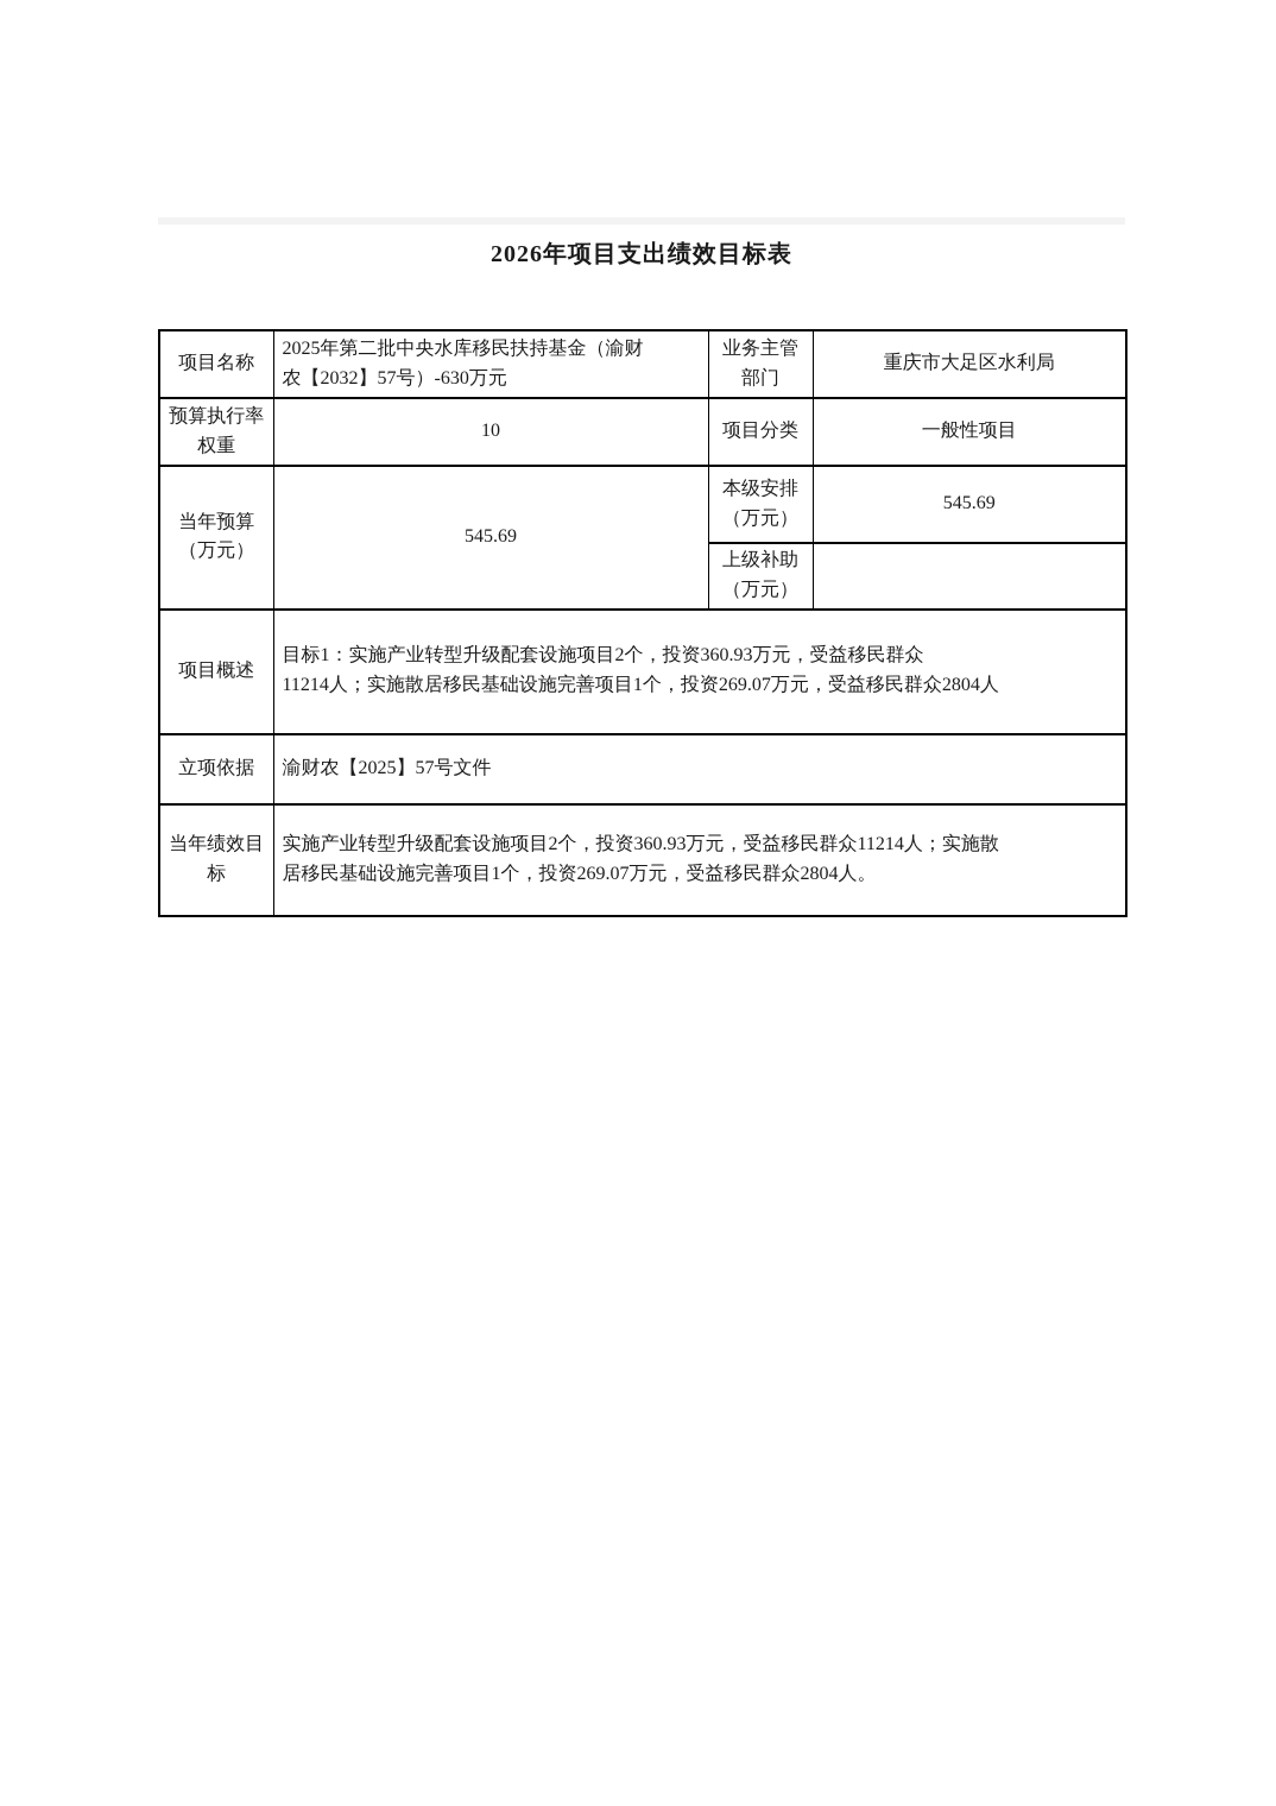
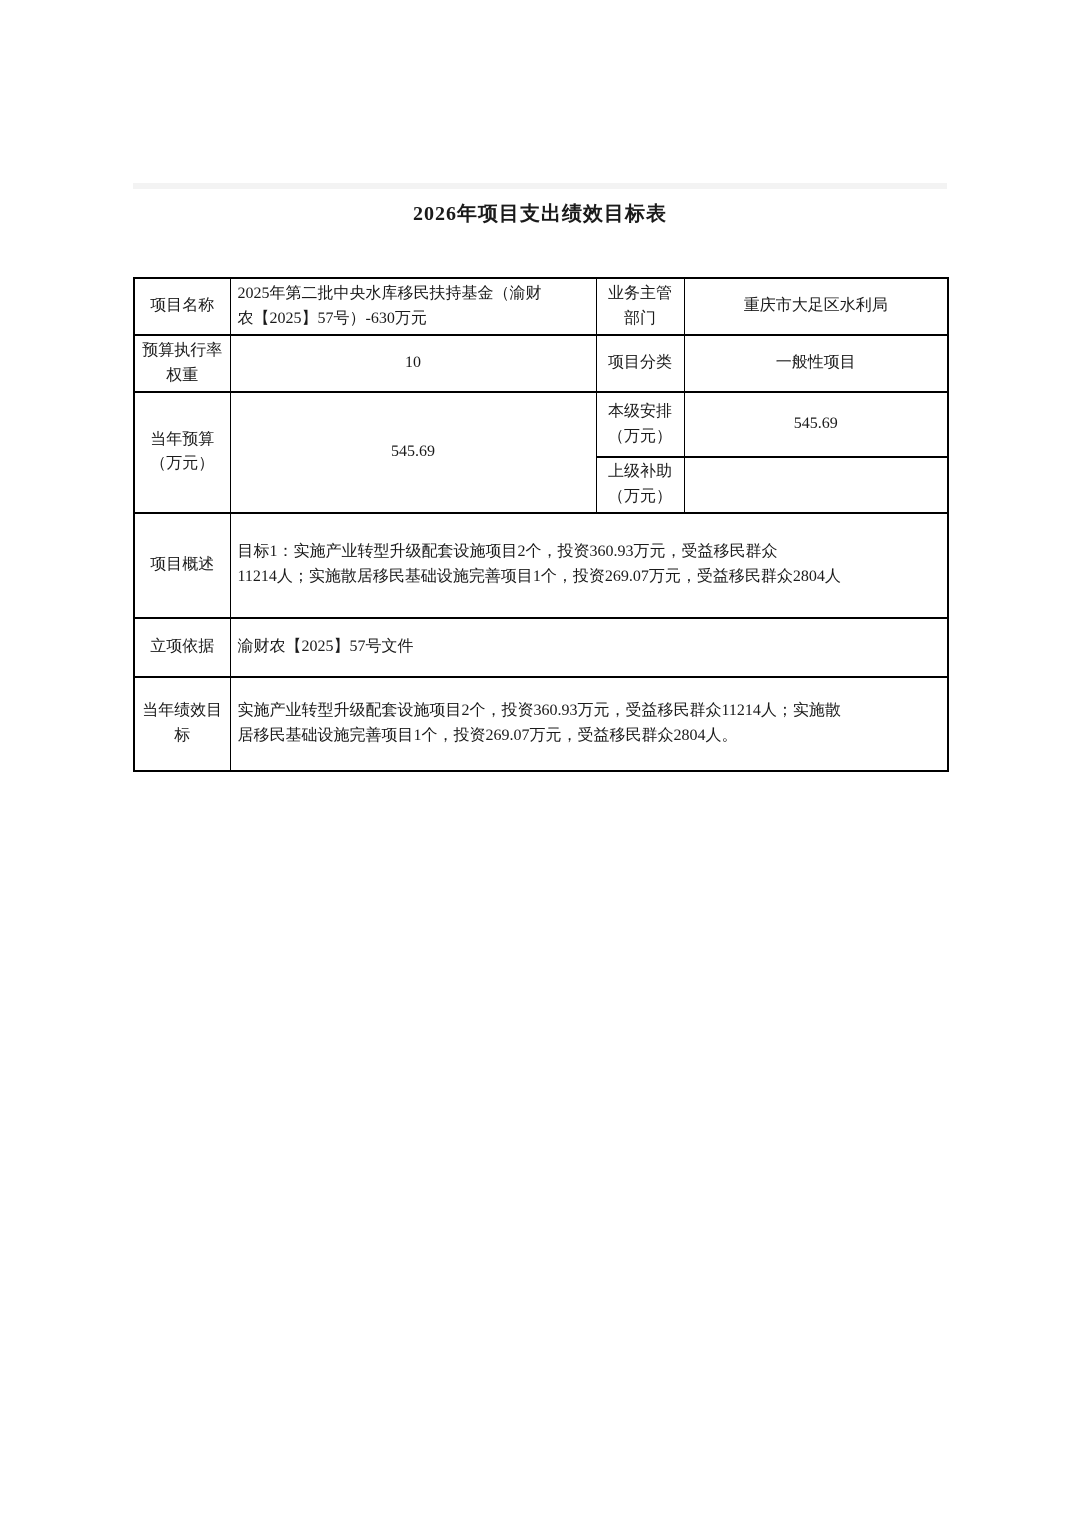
  2026年项目支出绩效目标表
- 项目名称	2025年第二批中央水库移民扶持基金（渝财 农【2032】57号）-630万元	业务主管 部门	重庆市大足区水利局
+ 项目名称	2025年第二批中央水库移民扶持基金（渝财 农【2025】57号）-630万元	业务主管 部门	重庆市大足区水利局
  预算执行率 权重	10	项目分类	一般性项目
  当年预算 （万元）	545.69	本级安排 （万元）	545.69
  上级补助 （万元）
  项目概述	目标1：实施产业转型升级配套设施项目2个，投资360.93万元，受益移民群众 11214人；实施散居移民基础设施完善项目1个，投资269.07万元，受益移民群众2804人
  立项依据	渝财农【2025】57号文件
  当年绩效目 标	实施产业转型升级配套设施项目2个，投资360.93万元，受益移民群众11214人；实施散 居移民基础设施完善项目1个，投资269.07万元，受益移民群众2804人。
